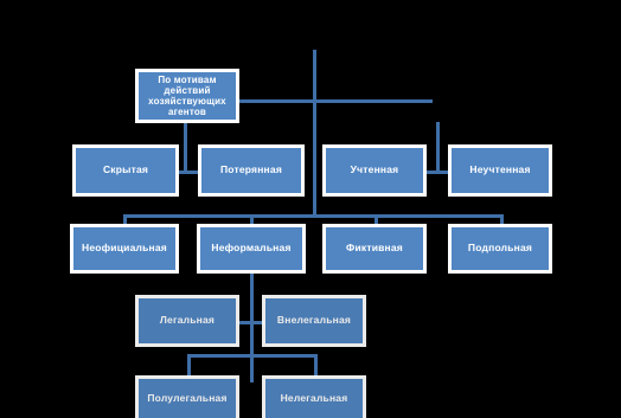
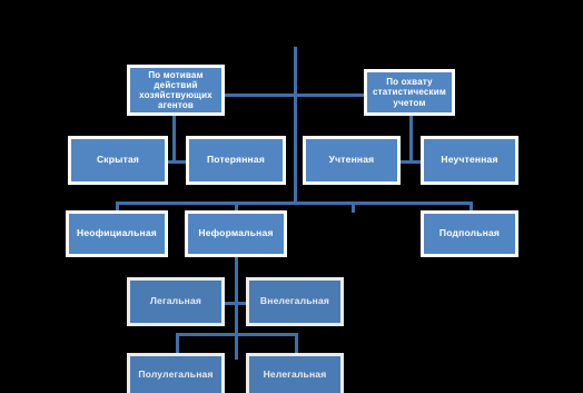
  По мотивам
  действий
  хозяйствующих
  агентов
+ По охвату
+ статистическим
+ учетом
  Скрытая
  Потерянная
  Учтенная
  Неучтенная
  Неофициальная
  Неформальная
- Фиктивная
  Подпольная
  Легальная
  Внелегальная
  Полулегальная
  Нелегальная
